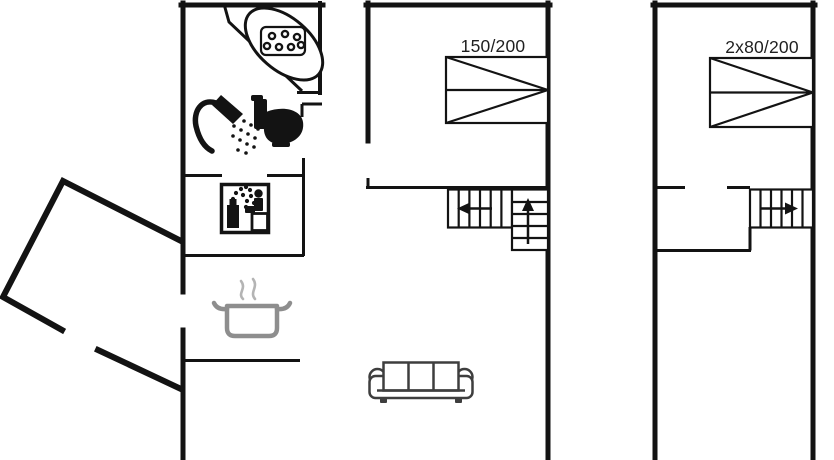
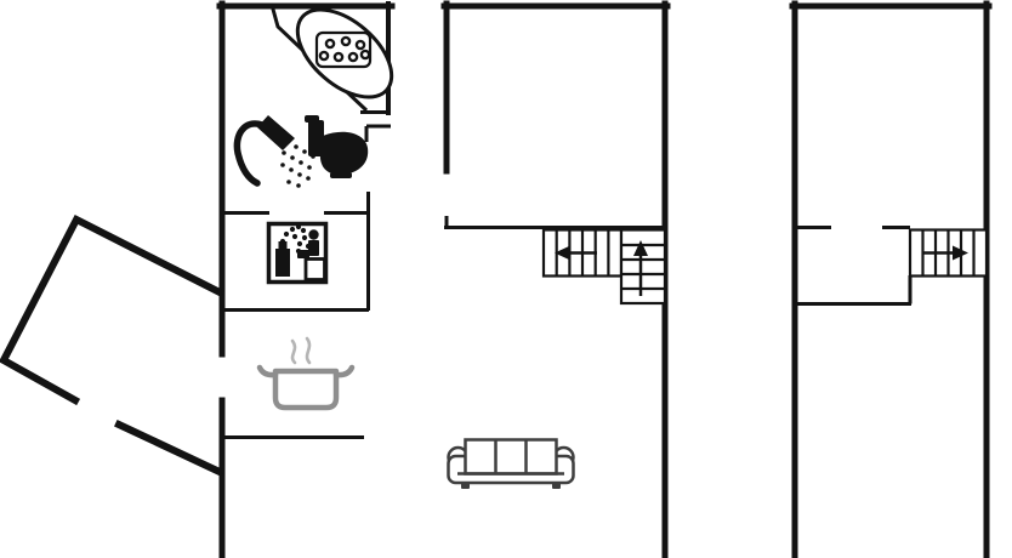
- 150/200
- 2x80/200
